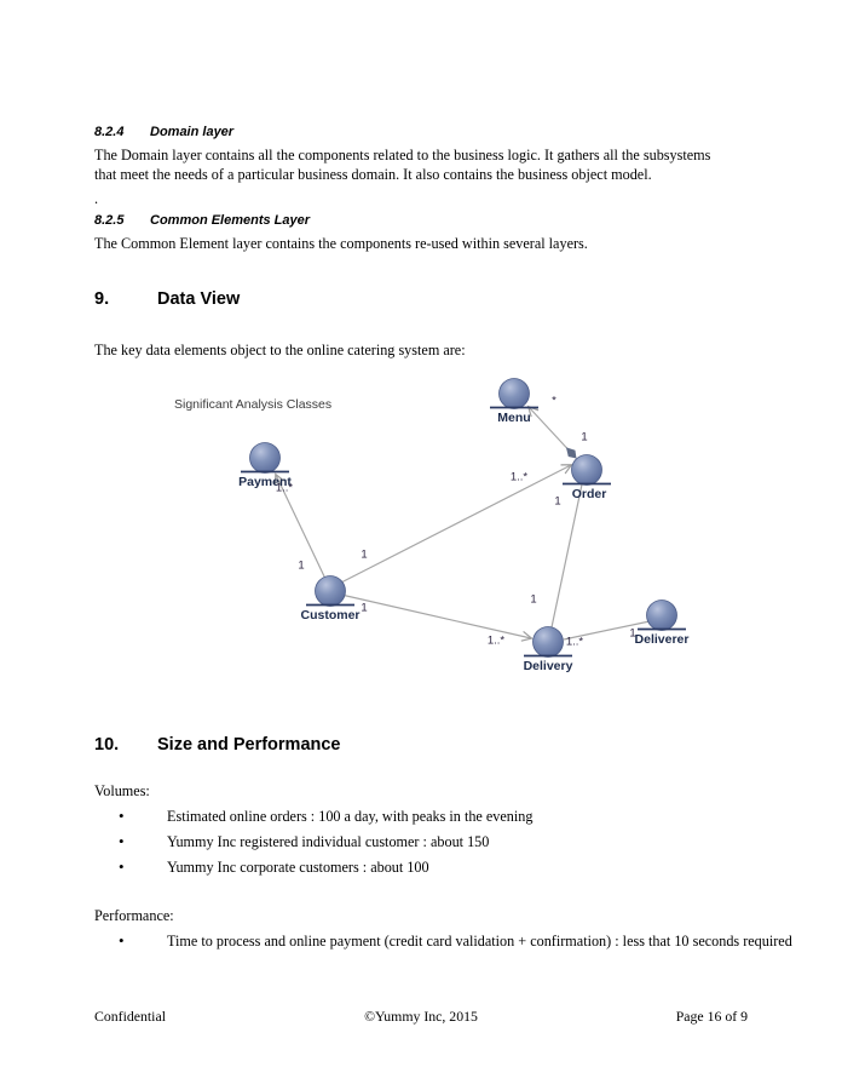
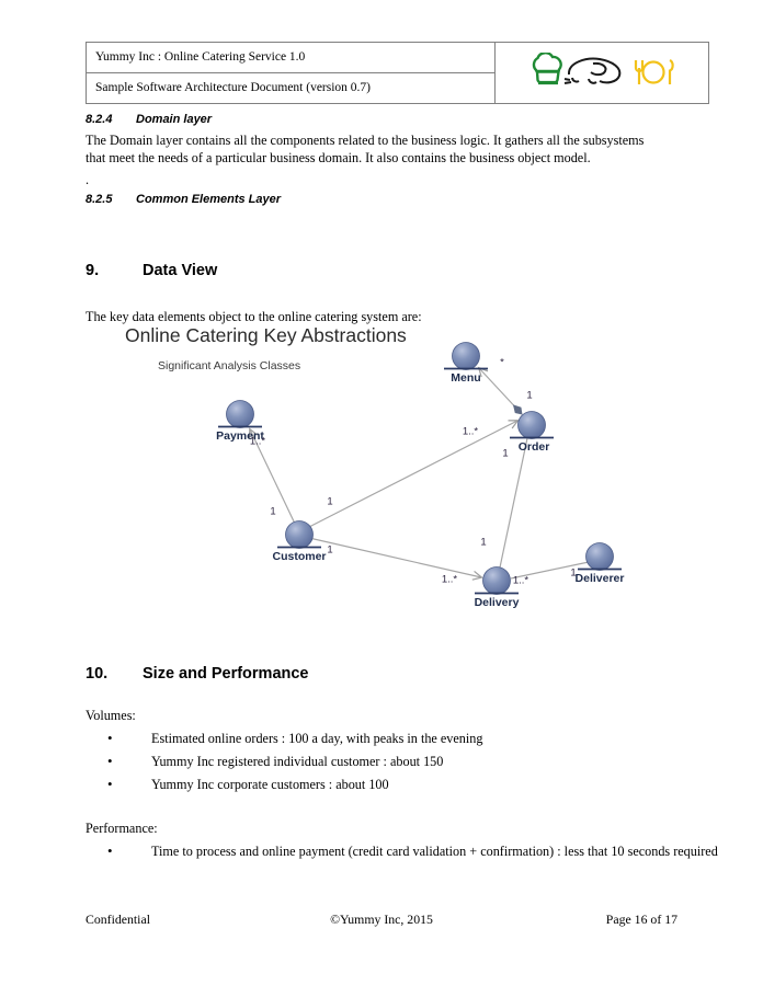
+ Yummy Inc : Online Catering Service 1.0
+ Sample Software Architecture Document (version 0.7)
  8.2.4 Domain layer
  The Domain layer contains all the components related to the business logic. It gathers all the subsystems that meet the needs of a particular business domain. It also contains the business object model.
  .
  8.2.5 Common Elements Layer
- The Common Element layer contains the components re-used within several layers.
  9. Data View
  The key data elements object to the online catering system are:
+ Online Catering Key Abstractions
  Significant Analysis Classes
  Menu
  Payment
  Order
  Customer
  Delivery
  Deliverer
  1..*
  1
  1
  1..*
  *
  1
  1
  1
  1
  1..*
  1..*
  1
  10. Size and Performance
  Volumes:
  •
  Estimated online orders : 100 a day, with peaks in the evening
  •
  Yummy Inc registered individual customer : about 150
  •
  Yummy Inc corporate customers : about 100
  Performance:
  •
  Time to process and online payment (credit card validation + confirmation) : less that 10 seconds required
  Confidential
  ©Yummy Inc, 2015
- Page 16 of 9
+ Page 16 of 17
